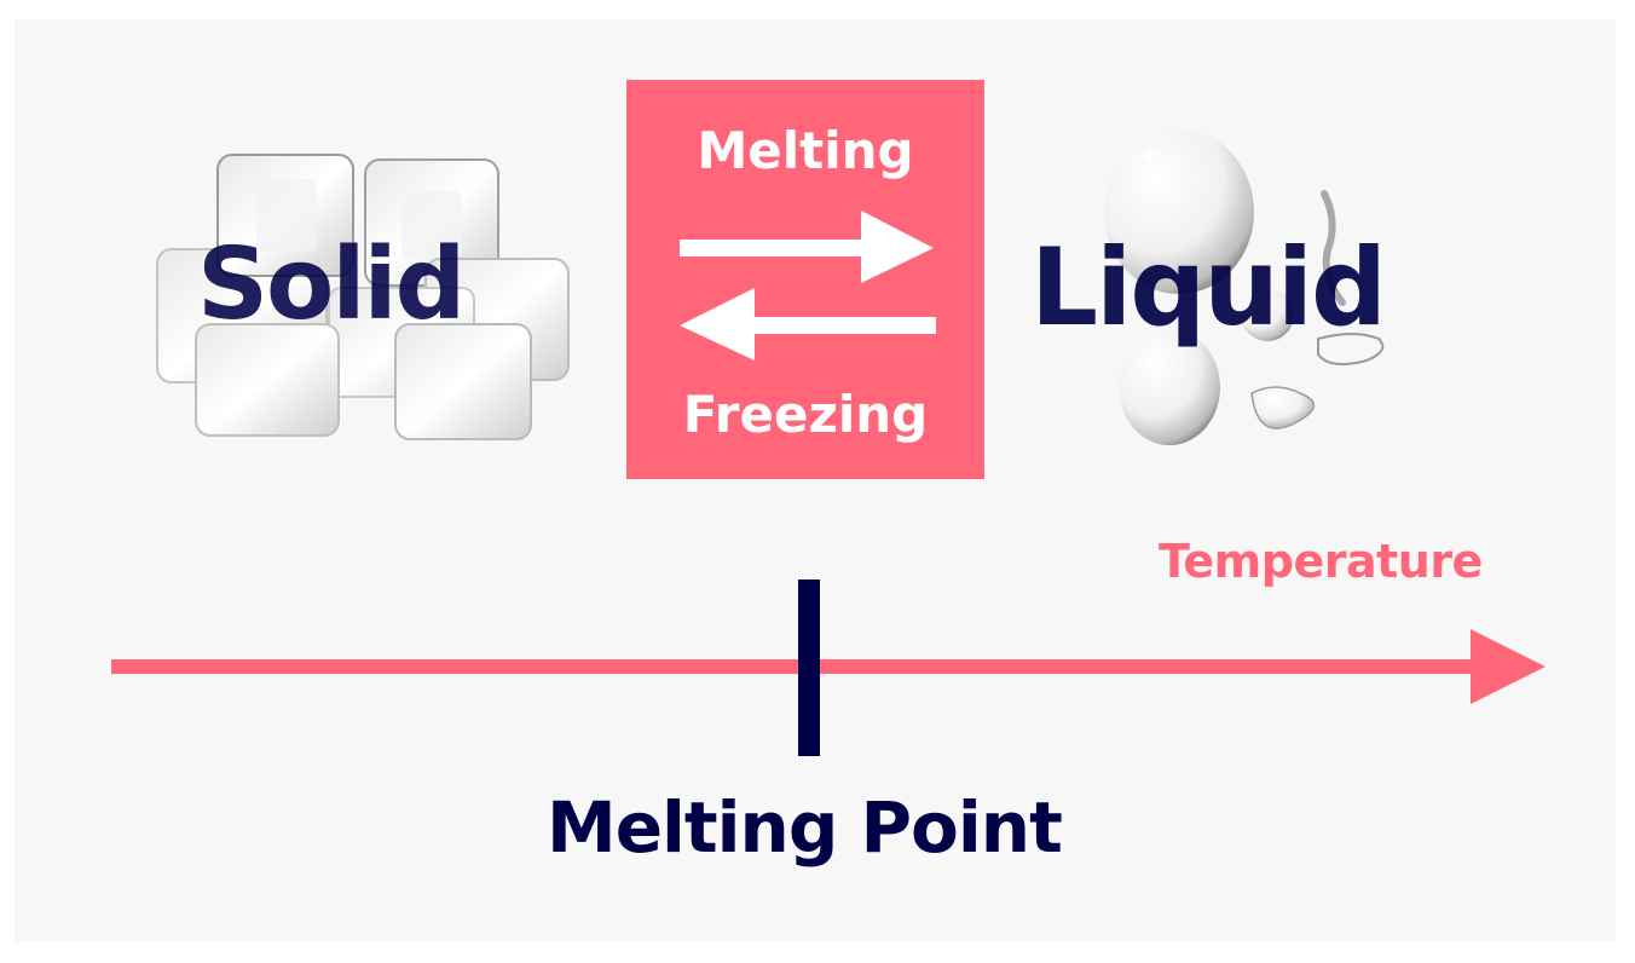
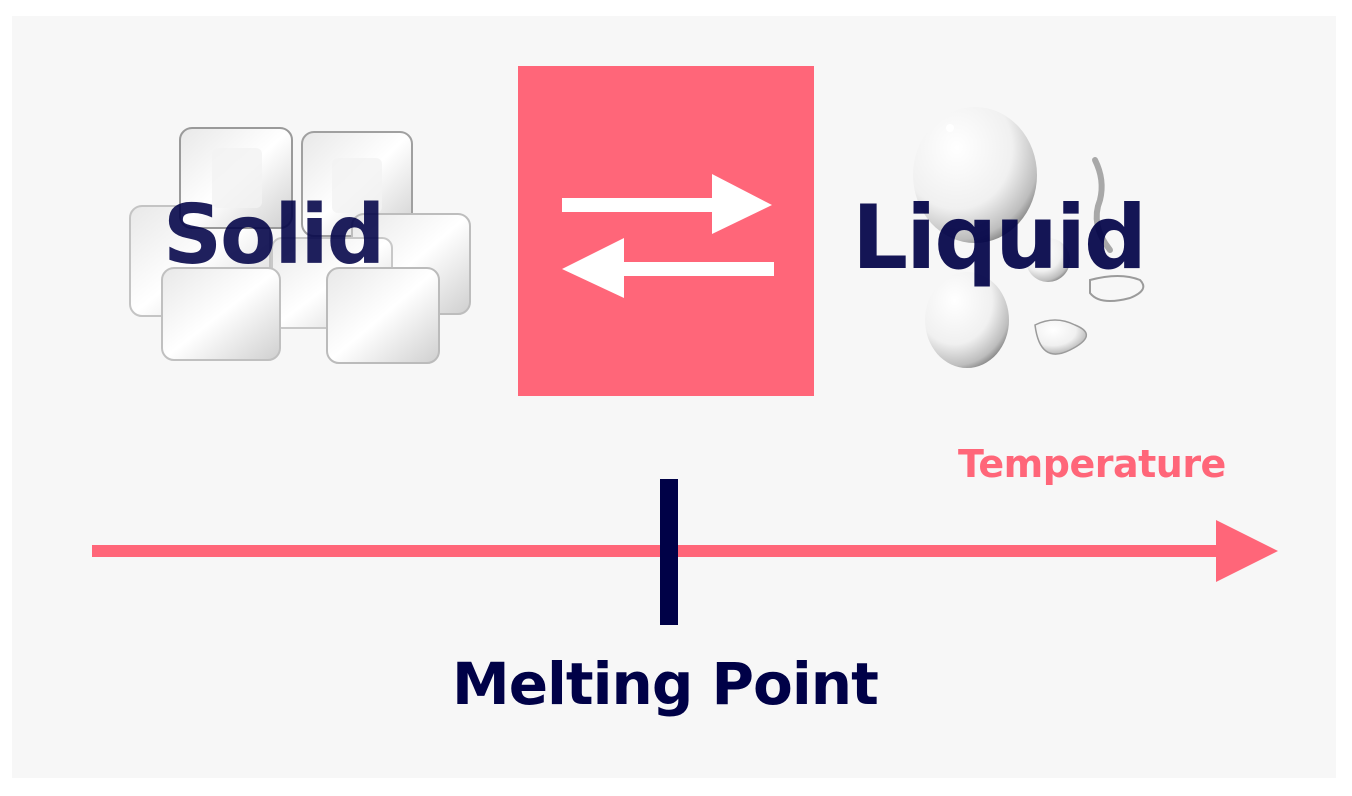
  Solid
  Liquid
- Melting
- Freezing
  Temperature
  Melting Point
